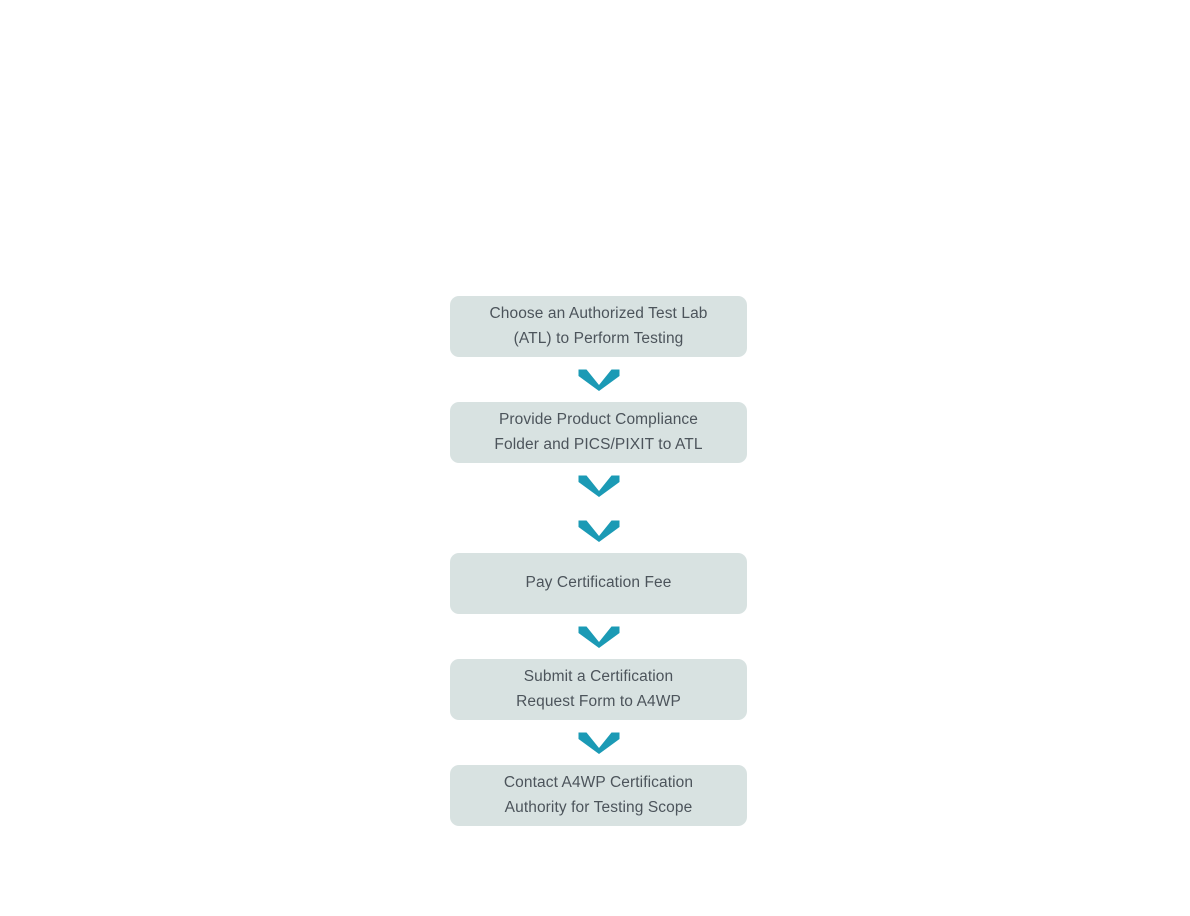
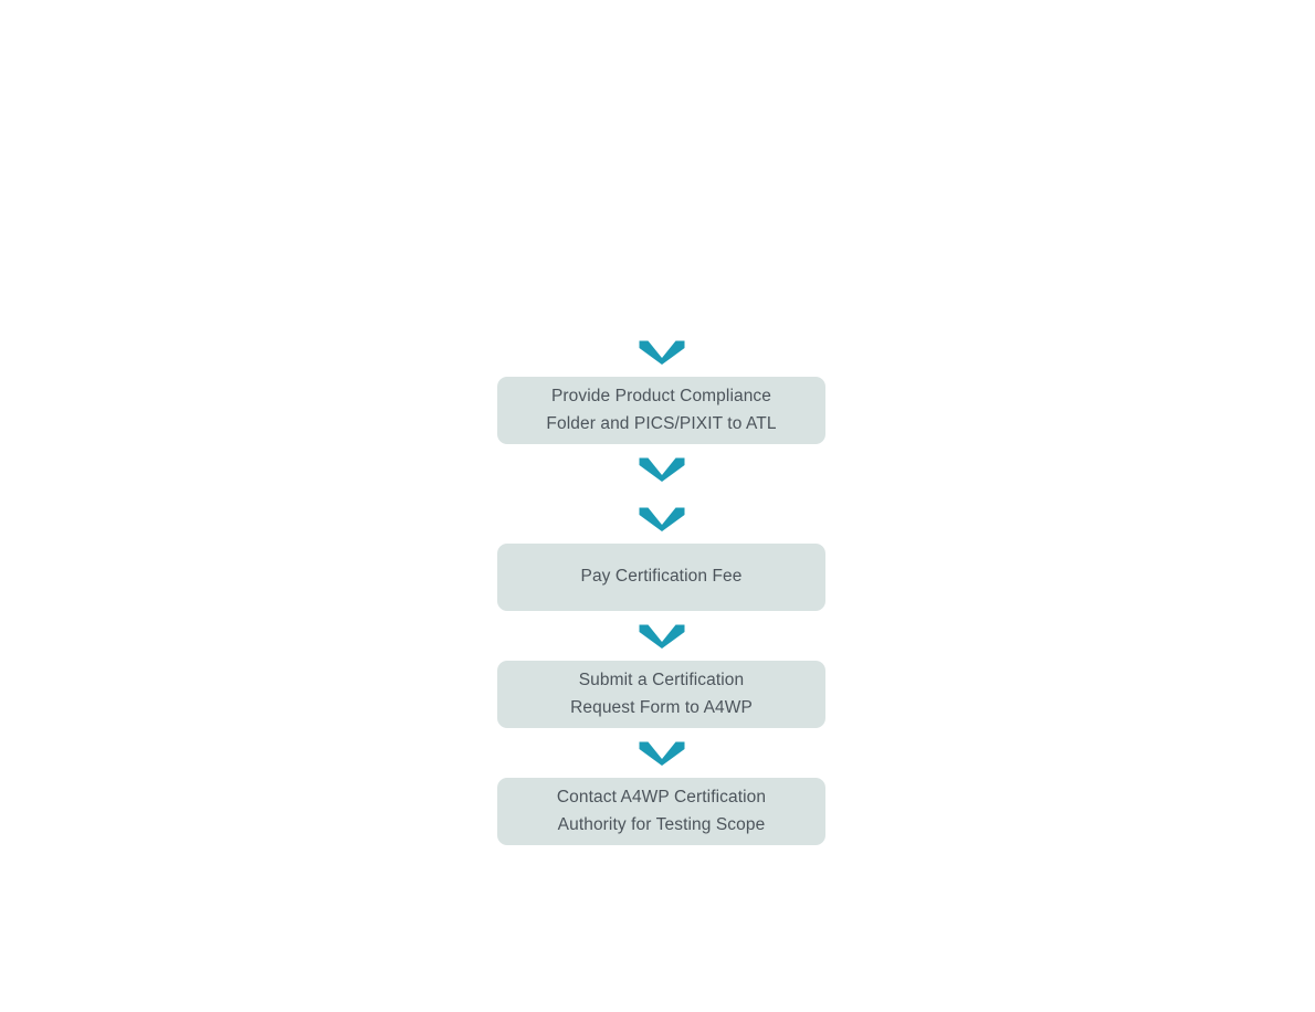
- Choose an Authorized Test Lab
- (ATL) to Perform Testing
  Provide Product Compliance
  Folder and PICS/PIXIT to ATL
  Pay Certification Fee
  Submit a Certification
  Request Form to A4WP
  Contact A4WP Certification
  Authority for Testing Scope
